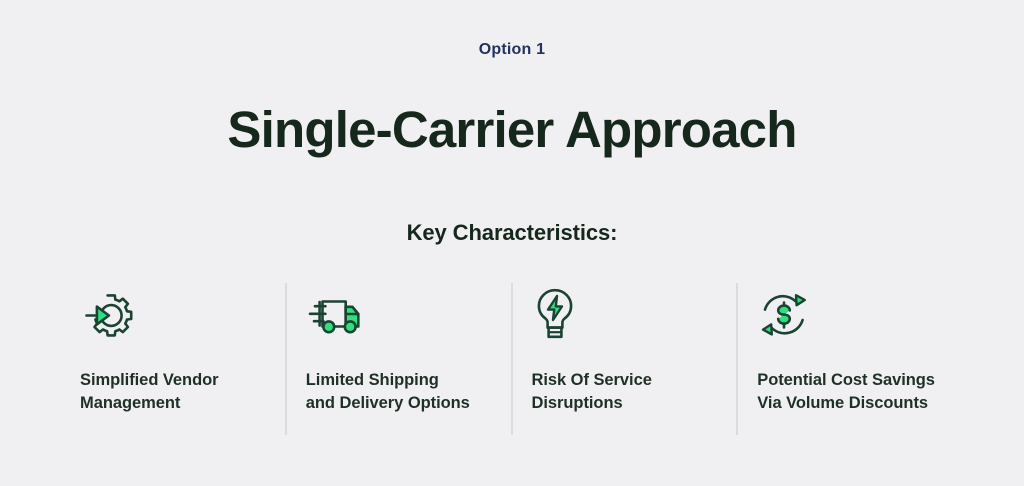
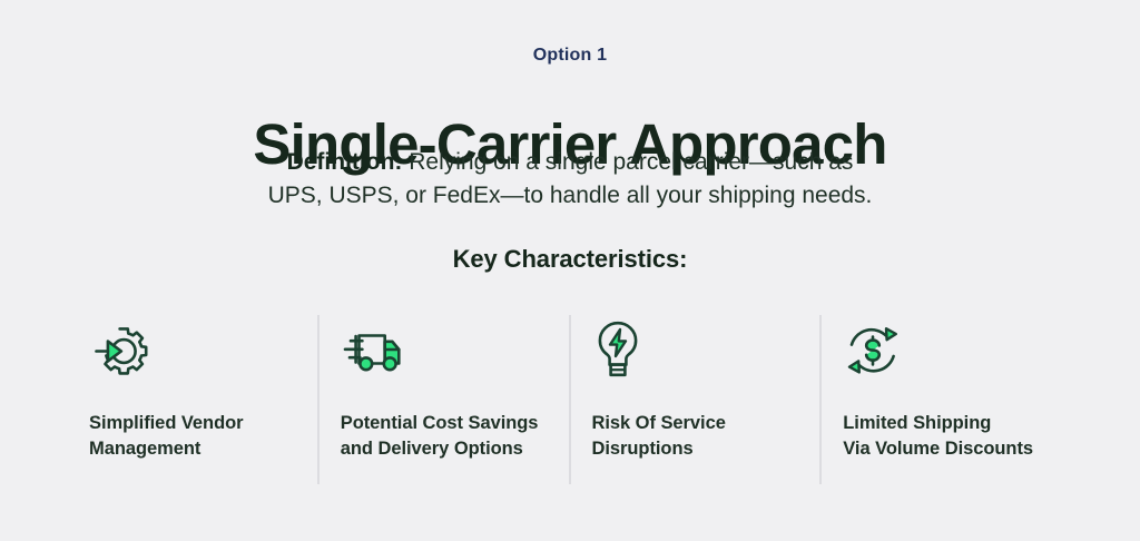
  Option 1
  Single-Carrier Approach
+ Definition: Relying on a single parcel carrier—such as
+ UPS, USPS, or FedEx—to handle all your shipping needs.
  Key Characteristics:
  Simplified Vendor
  Management
- Limited Shipping
+ Potential Cost Savings
  and Delivery Options
  Risk Of Service
  Disruptions
- Potential Cost Savings
+ Limited Shipping
  Via Volume Discounts
